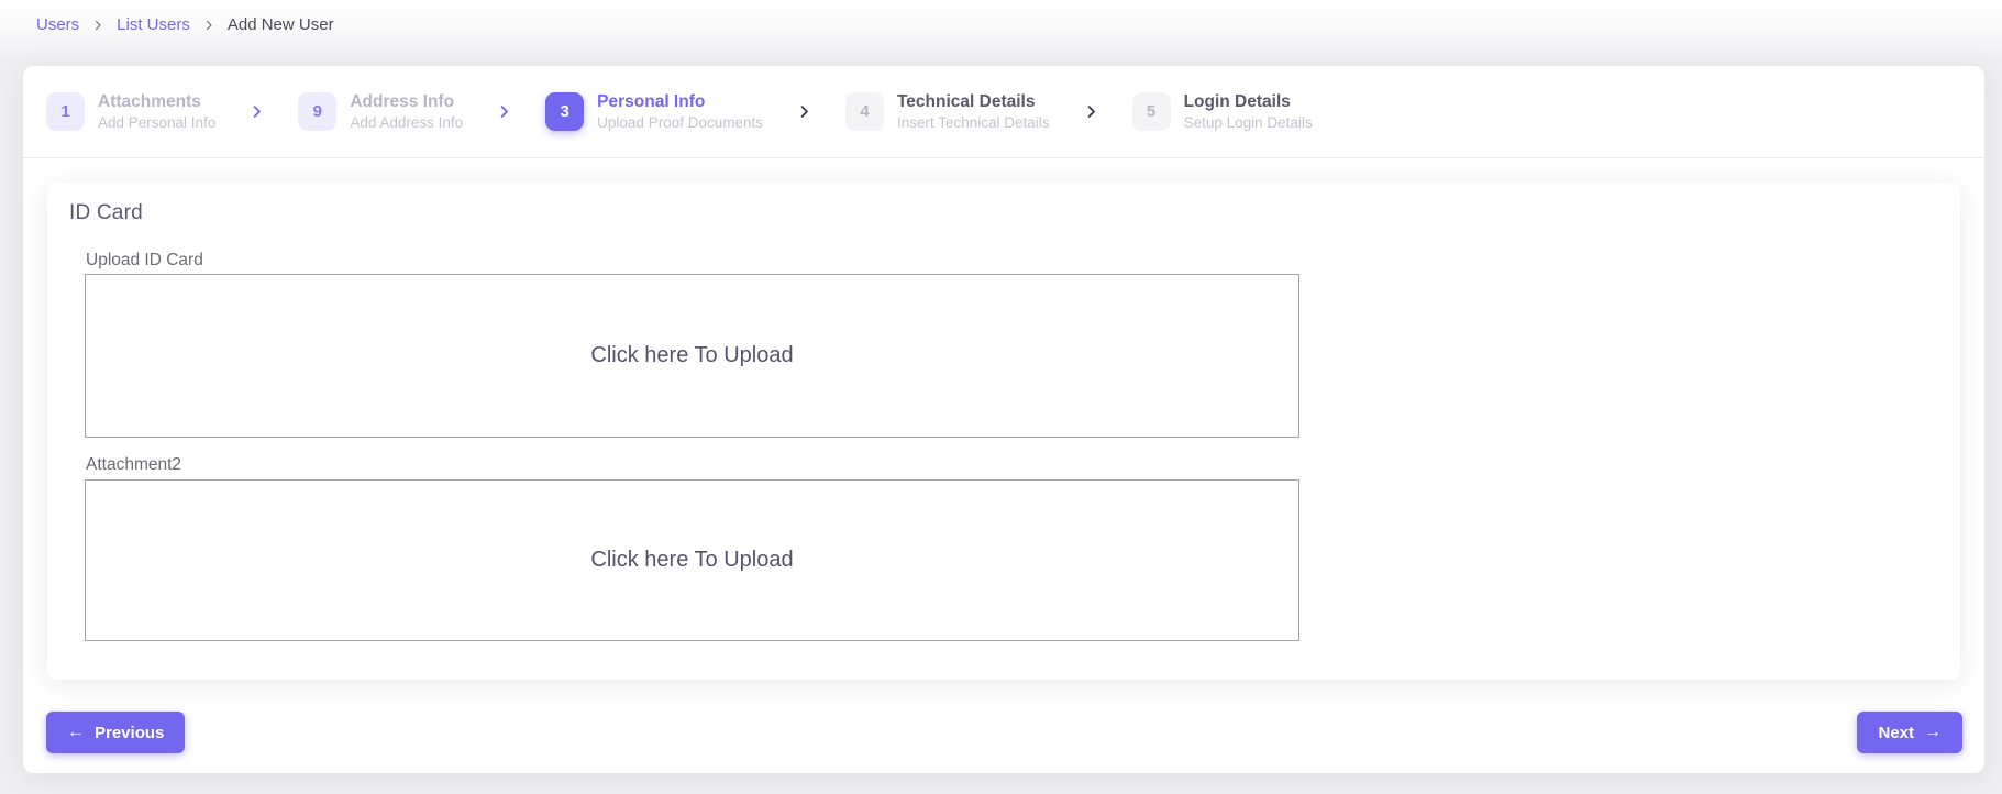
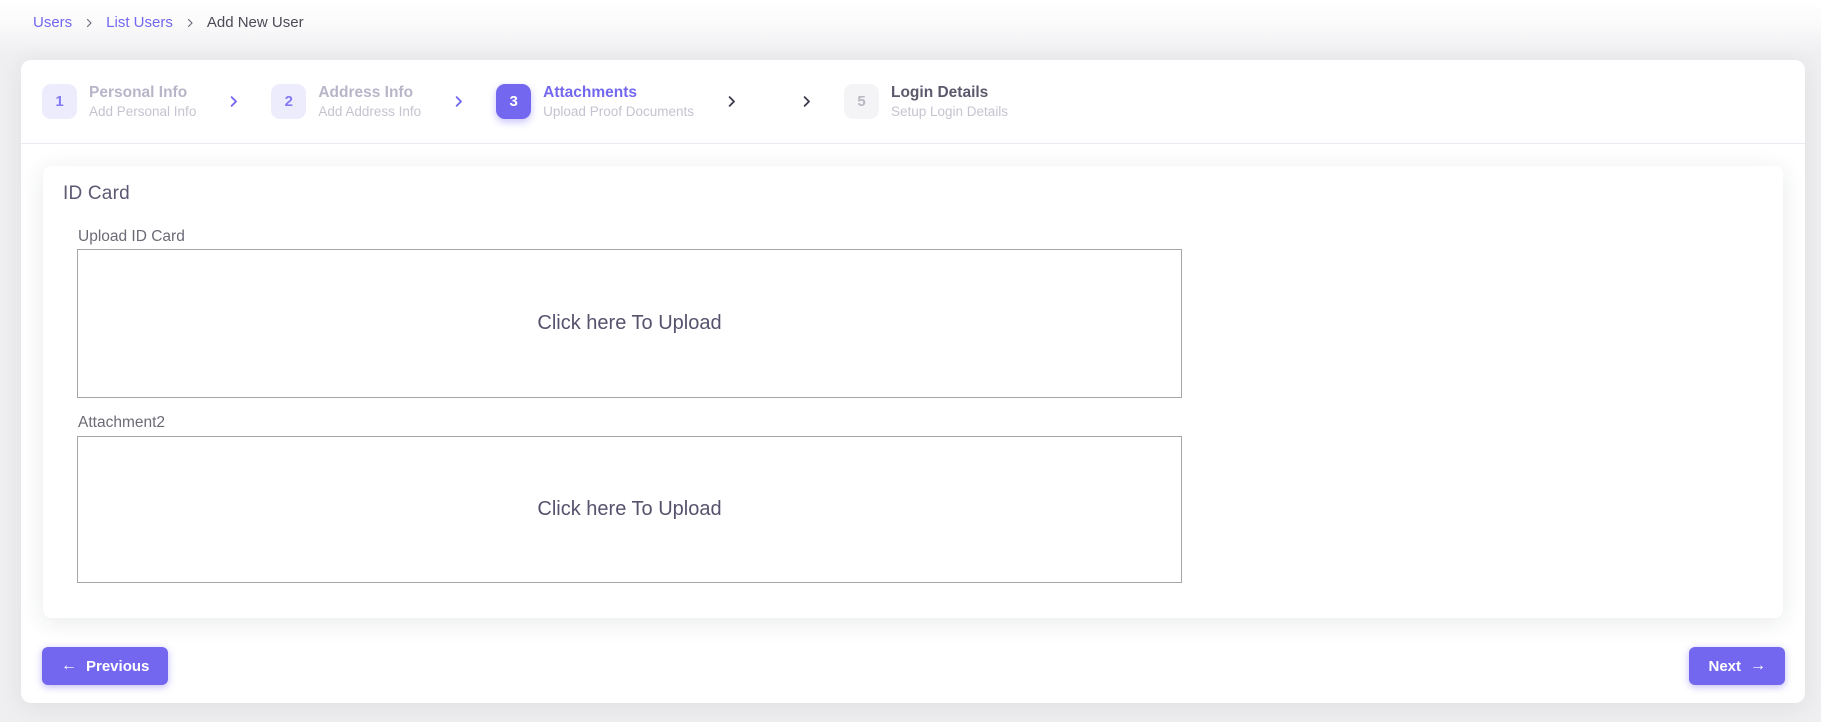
  Users
  List Users
  Add New User
  1
- Attachments
+ Personal Info
  Add Personal Info
- 9
+ 2
  Address Info
  Add Address Info
  3
- Personal Info
+ Attachments
  Upload Proof Documents
- 4
- Technical Details
- Insert Technical Details
  5
  Login Details
  Setup Login Details
  ID Card
  Upload ID Card
  Click here To Upload
  Attachment2
  Click here To Upload
  ←
  Previous
  Next
  →
